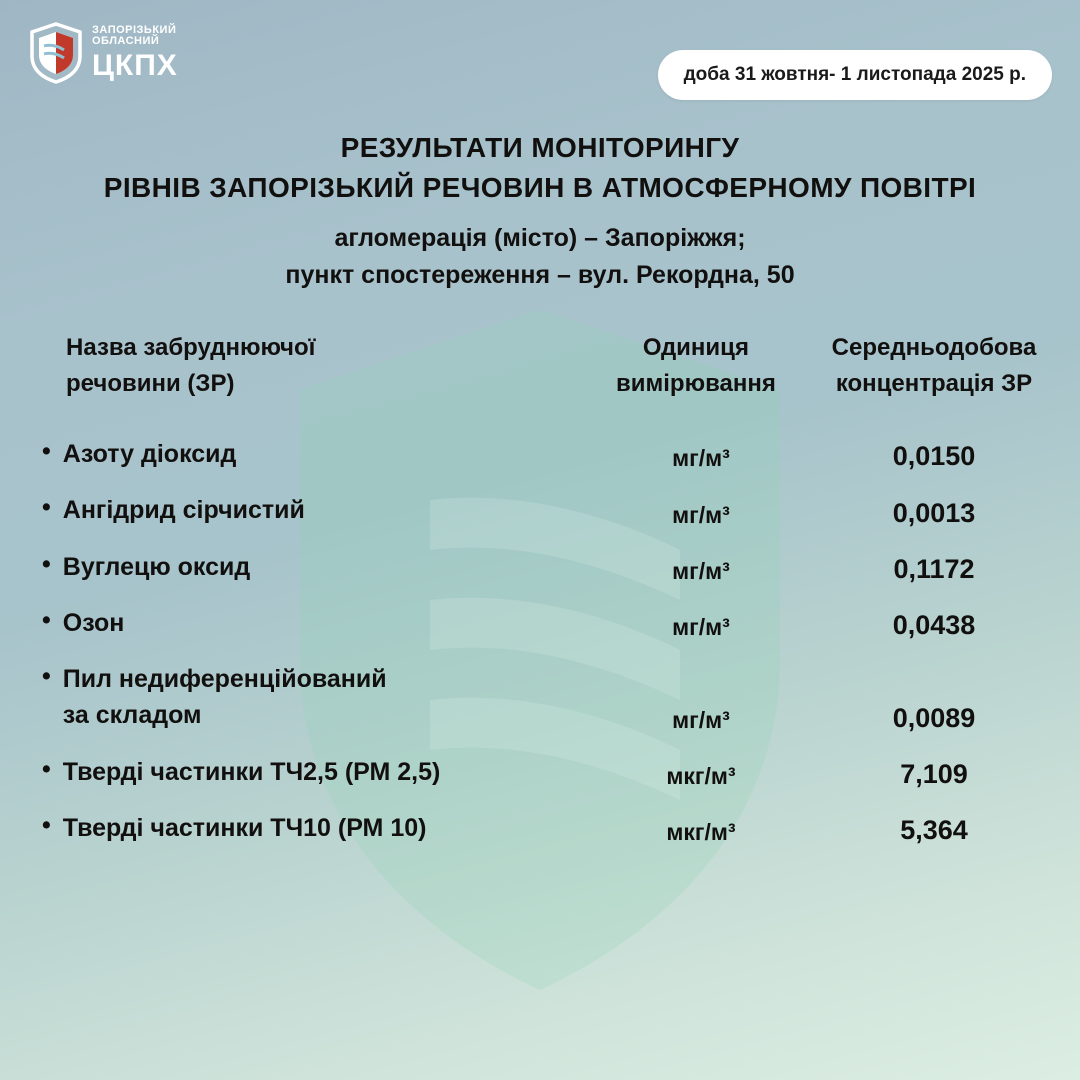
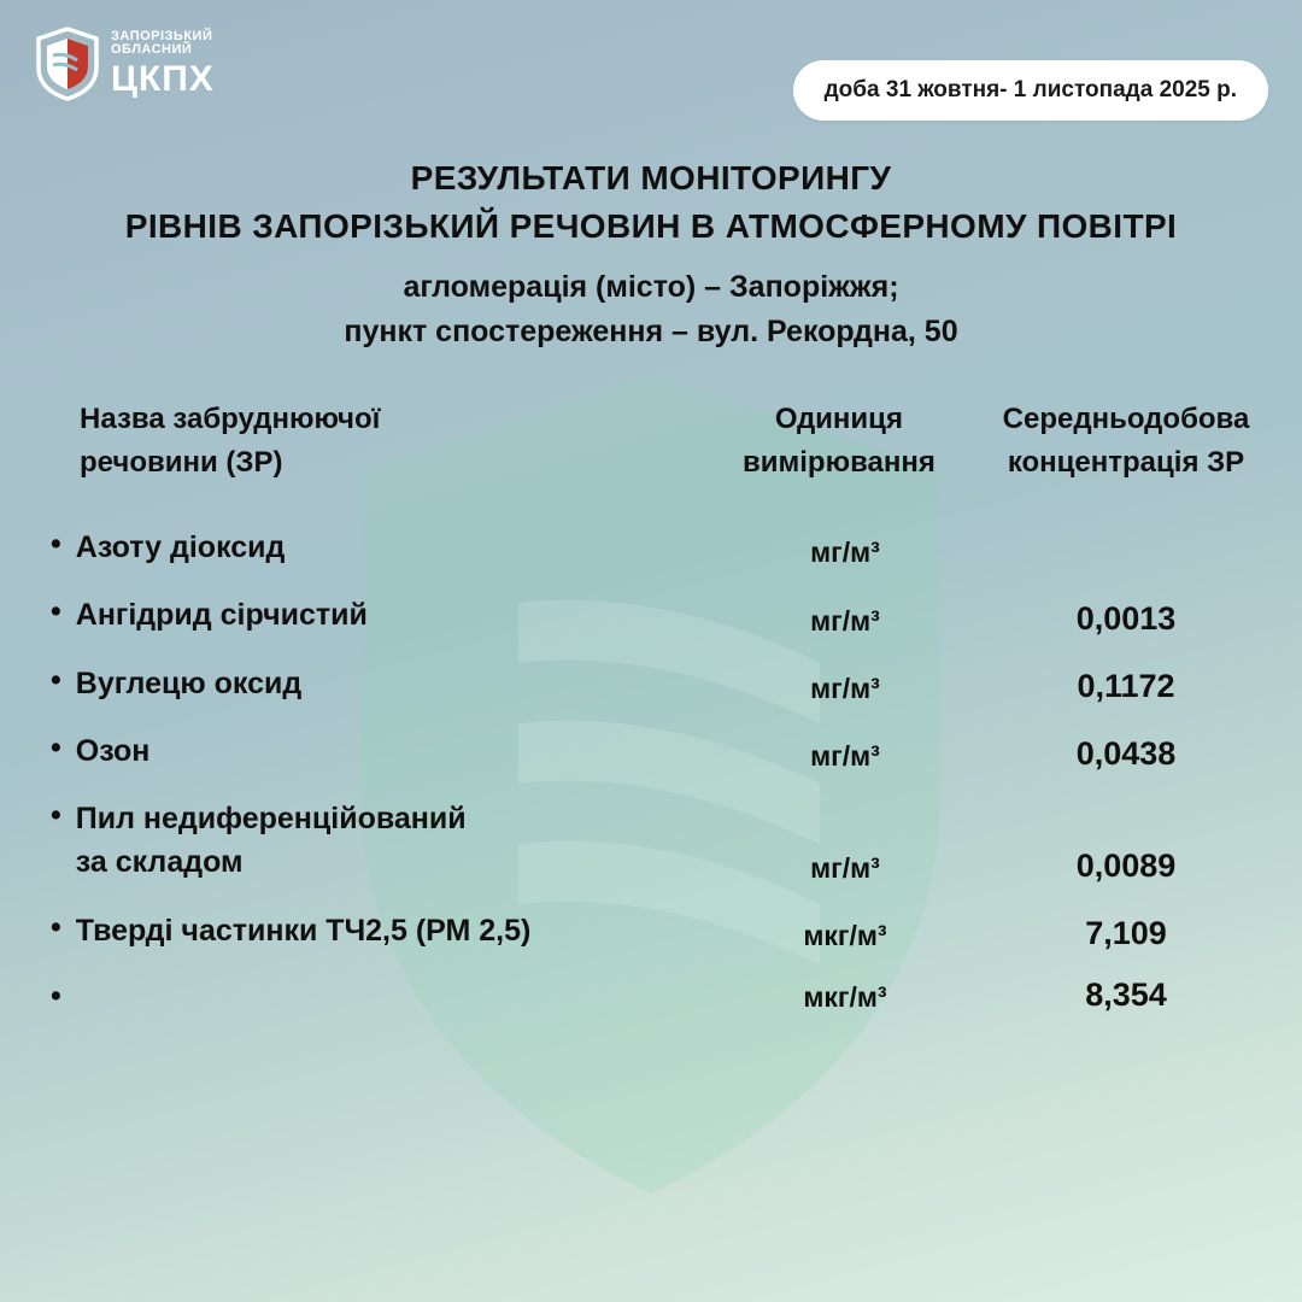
  ЗАПОРІЗЬКИЙ
  ОБЛАСНИЙ
  ЦКПХ
  доба 31 жовтня- 1 листопада 2025 р.
  РЕЗУЛЬТАТИ МОНІТОРИНГУ
  РІВНІВ ЗАПОРІЗЬКИЙ РЕЧОВИН В АТМОСФЕРНОМУ ПОВІТРІ
  агломерація (місто) – Запоріжжя;
  пункт спостереження – вул. Рекордна, 50
  Назва забруднюючої
  речовини (ЗР)
  Одиниця
  вимірювання
  Середньодобова
  концентрація ЗР
  •
  Азоту діоксид
  мг/м³
- 0,0150
  •
  Ангідрид сірчистий
  мг/м³
  0,0013
  •
  Вуглецю оксид
  мг/м³
  0,1172
  •
  Озон
  мг/м³
  0,0438
  •
  Пил недиференційований за складом
  мг/м³
  0,0089
  •
  Тверді частинки ТЧ2,5 (РМ 2,5)
  мкг/м³
  7,109
  •
- Тверді частинки ТЧ10 (РМ 10)
  мкг/м³
- 5,364
+ 8,354
